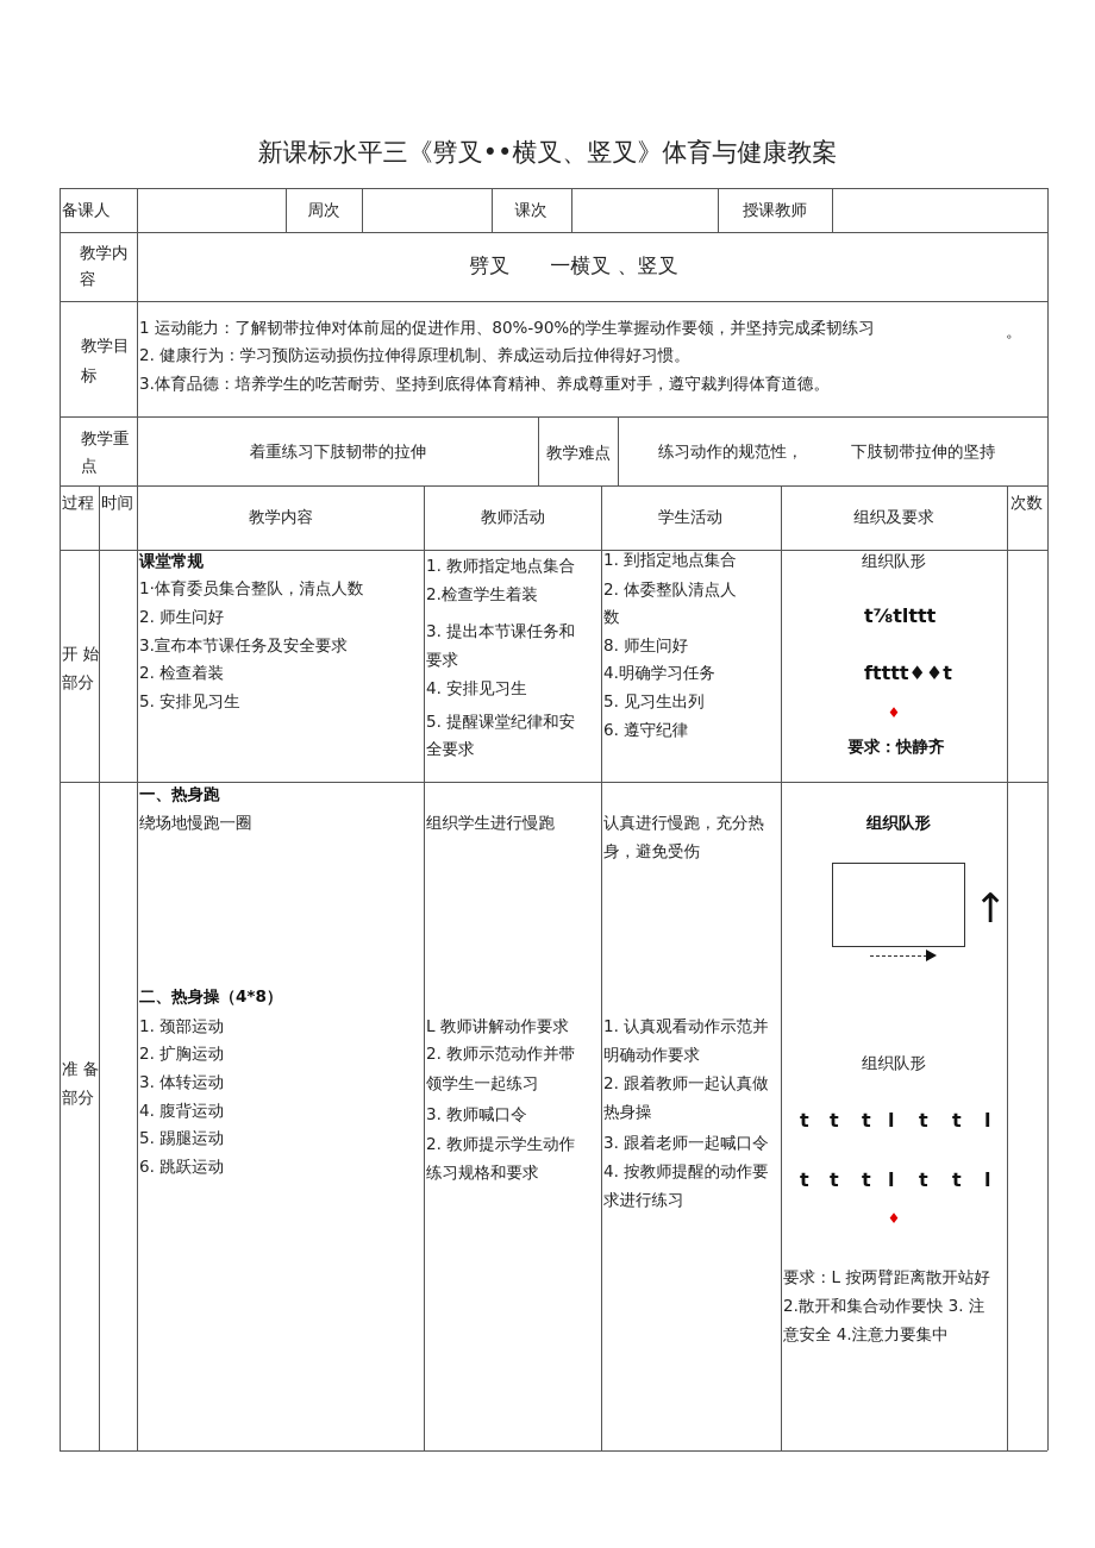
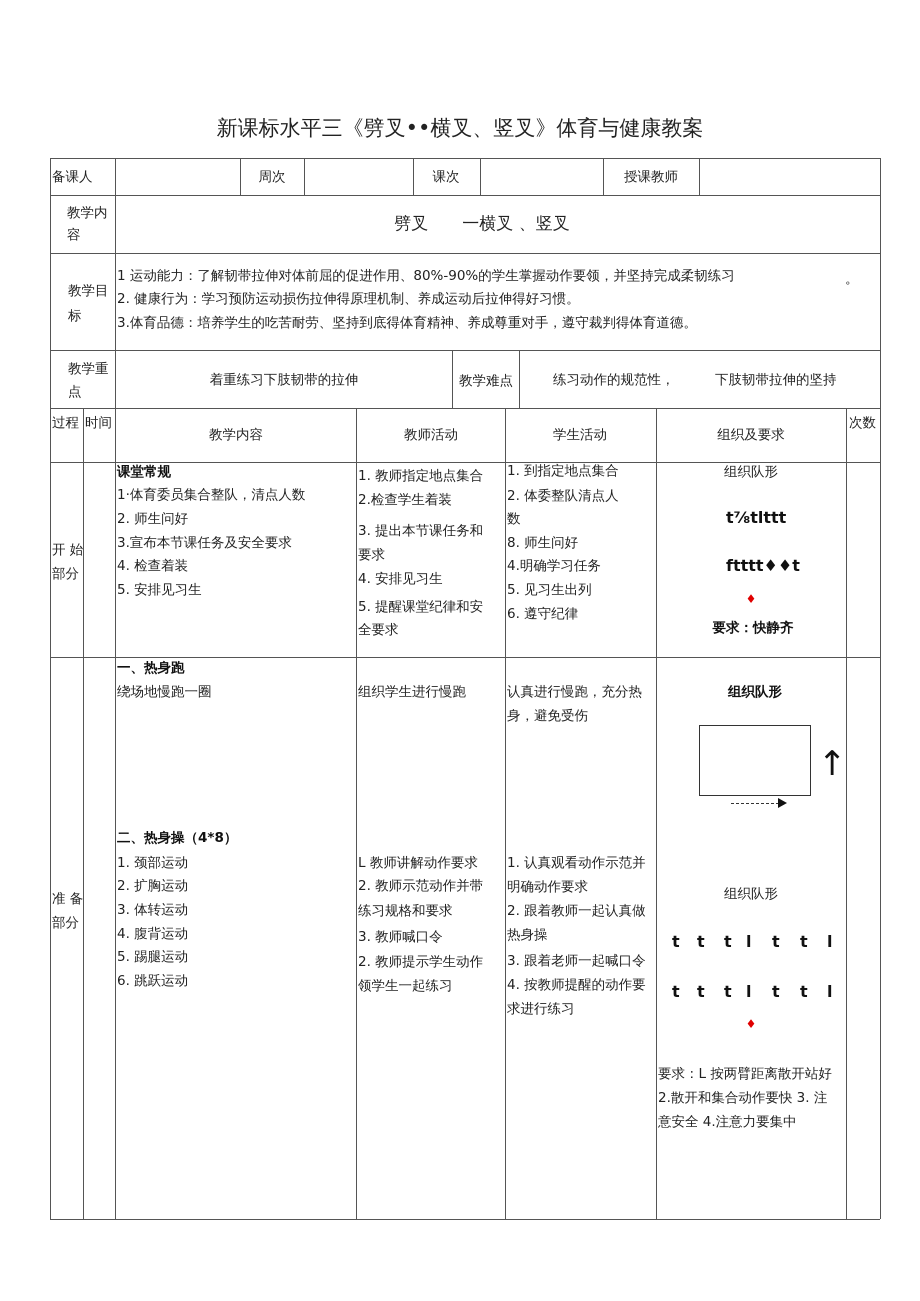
  新课标水平三《劈叉••横叉、竖叉》体育与健康教案
  备课人
  周次
  课次
  授课教师
  教学内
  容
  劈叉 一横叉 、竖叉
  教学目
  标
  1 运动能力：了解韧带拉伸对体前屈的促进作用、80%-90%的学生掌握动作要领，并坚持完成柔韧练习
  2. 健康行为：学习预防运动损伤拉伸得原理机制、养成运动后拉伸得好习惯。
  3.体育品德：培养学生的吃苦耐劳、坚持到底得体育精神、养成尊重对手，遵守裁判得体育道德。
  。
  教学重
  点
  着重练习下肢韧带的拉伸
  教学难点
  练习动作的规范性，
  下肢韧带拉伸的坚持
  过程
  时间
  教学内容
  教师活动
  学生活动
  组织及要求
  次数
  开 始
  部分
  课堂常规
  1·体育委员集合整队，清点人数
  2. 师生问好
  3.宣布本节课任务及安全要求
- 2. 检查着装
+ 4. 检查着装
  5. 安排见习生
  1. 教师指定地点集合
  2.检查学生着装
  3. 提出本节课任务和
  要求
  4. 安排见习生
  5. 提醒课堂纪律和安
  全要求
  1. 到指定地点集合
  2. 体委整队清点人
  数
  8. 师生问好
  4.明确学习任务
  5. 见习生出列
  6. 遵守纪律
  组织队形
  t⅞tlttt
  ftttt♦♦t
  ♦
  要求：快静齐
  准 备
  部分
  一、热身跑
  绕场地慢跑一圈
  组织学生进行慢跑
  认真进行慢跑，充分热
  身，避免受伤
  组织队形
  ↑
  二、热身操（4*8）
  1. 颈部运动
  2. 扩胸运动
  3. 体转运动
  4. 腹背运动
  5. 踢腿运动
  6. 跳跃运动
  L 教师讲解动作要求
  2. 教师示范动作并带
- 领学生一起练习
+ 练习规格和要求
  3. 教师喊口令
  2. 教师提示学生动作
- 练习规格和要求
+ 领学生一起练习
  1. 认真观看动作示范并
  明确动作要求
  2. 跟着教师一起认真做
  热身操
  3. 跟着老师一起喊口令
  4. 按教师提醒的动作要
  求进行练习
  组织队形
  t
  t
  t
  l
  t
  t
  l
  t
  t
  t
  l
  t
  t
  l
  ♦
  要求：L 按两臂距离散开站好
  2.散开和集合动作要快 3. 注
  意安全 4.注意力要集中
